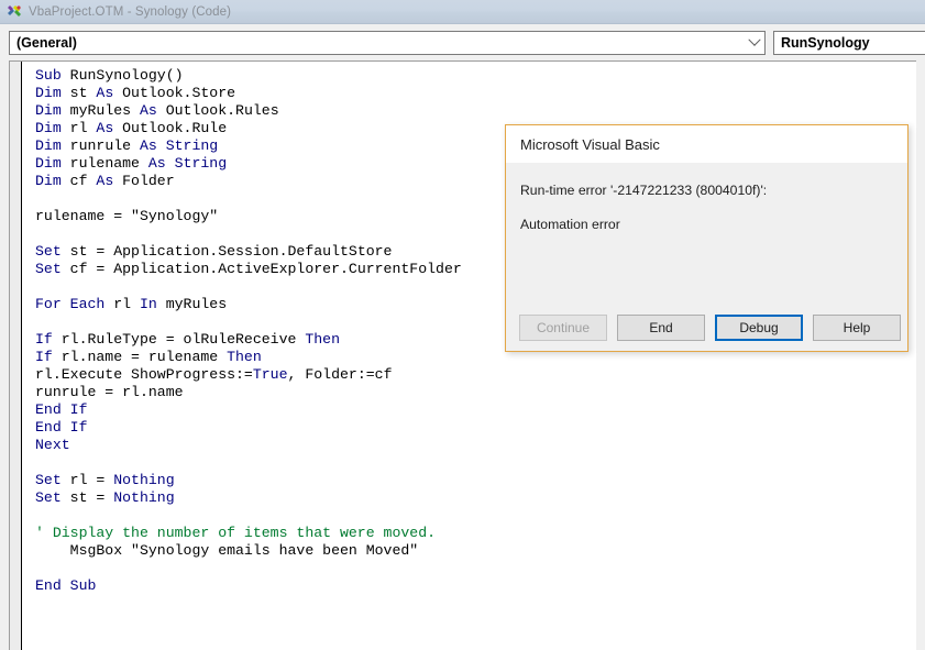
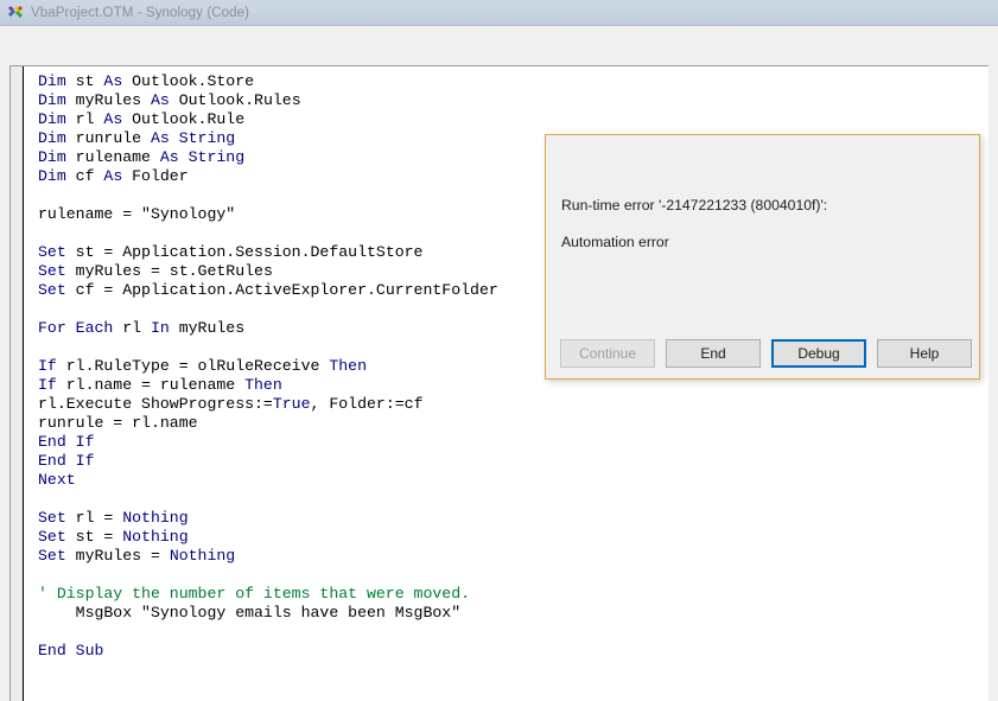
  VbaProject.OTM - Synology (Code)
- (General)
- RunSynology
- Sub RunSynology()
  Dim st As Outlook.Store
  Dim myRules As Outlook.Rules
  Dim rl As Outlook.Rule
  Dim runrule As String
  Dim rulename As String
  Dim cf As Folder
  rulename = "Synology"
  Set st = Application.Session.DefaultStore
+ Set myRules = st.GetRules
  Set cf = Application.ActiveExplorer.CurrentFolder
  For Each rl In myRules
  If rl.RuleType = olRuleReceive Then
  If rl.name = rulename Then
  rl.Execute ShowProgress:=True, Folder:=cf
  runrule = rl.name
  End If
  End If
  Next
  Set rl = Nothing
  Set st = Nothing
+ Set myRules = Nothing
  ' Display the number of items that were moved.
- MsgBox "Synology emails have been Moved"
+ MsgBox "Synology emails have been MsgBox"
  End Sub
- Microsoft Visual Basic
  Run-time error '-2147221233 (8004010f)':
  Automation error
  Continue
  End
  Debug
  Help
